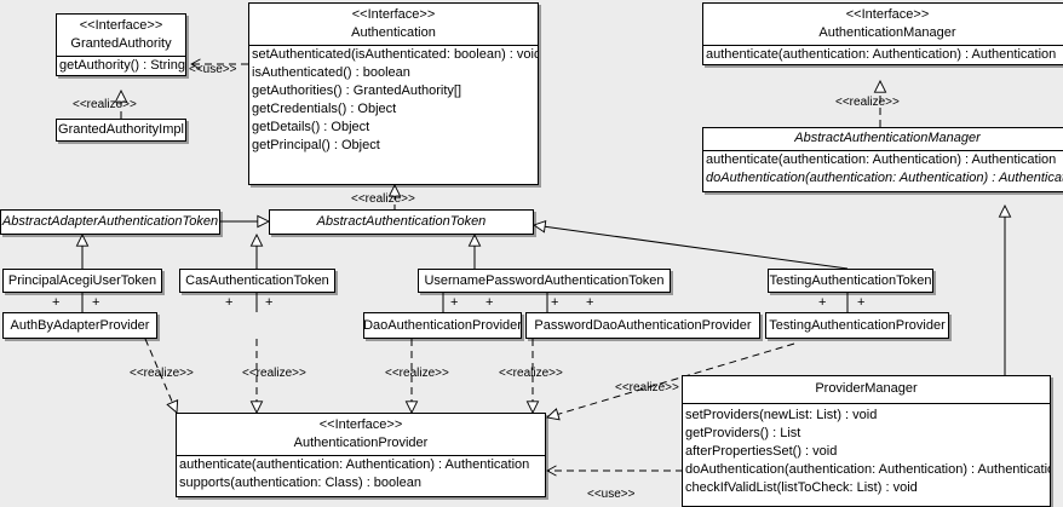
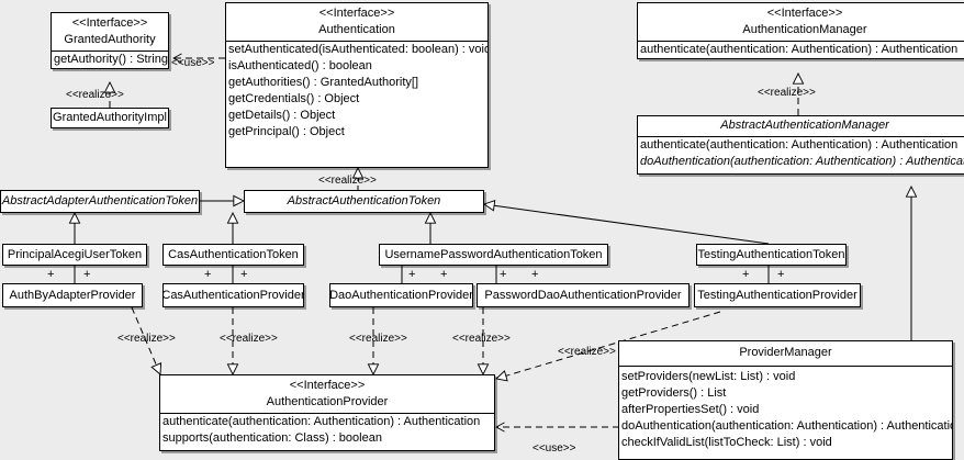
  <<Interface>>
  GrantedAuthority
  getAuthority() : String
  GrantedAuthorityImpl
  <<Interface>>
  Authentication
  setAuthenticated(isAuthenticated: boolean) : voi
  isAuthenticated() : boolean
  getAuthorities() : GrantedAuthority[]
  getCredentials() : Object
  getDetails() : Object
  getPrincipal() : Object
  <<Interface>>
  AuthenticationManager
  authenticate(authentication: Authentication) : Authentication
  AbstractAuthenticationManager
  authenticate(authentication: Authentication) : Authentication
  doAuthentication(authentication: Authentication) : Authentica
  AbstractAdapterAuthenticationToken
  AbstractAuthenticationToken
  PrincipalAcegiUserToken
  CasAuthenticationToken
  UsernamePasswordAuthenticationToken
  TestingAuthenticationToken
  AuthByAdapterProvider
+ CasAuthenticationProvider
  DaoAuthenticationProvider
  PasswordDaoAuthenticationProvider
  TestingAuthenticationProvider
  <<Interface>>
  AuthenticationProvider
  authenticate(authentication: Authentication) : Authentication
  supports(authentication: Class) : boolean
  ProviderManager
  setProviders(newList: List) : void
  getProviders() : List
  afterPropertiesSet() : void
  doAuthentication(authentication: Authentication) : Authenticati
  checkIfValidList(listToCheck: List) : void
  <<use>>
  <<realize>>
  <<realize>>
  <<realize>>
  <<realize>>
  <<realize>>
  <<realize>>
  <<realize>>
  <<realize>>
  <<use>>
  +
  +
  +
  +
  +
  +
  +
  +
  +
  +
